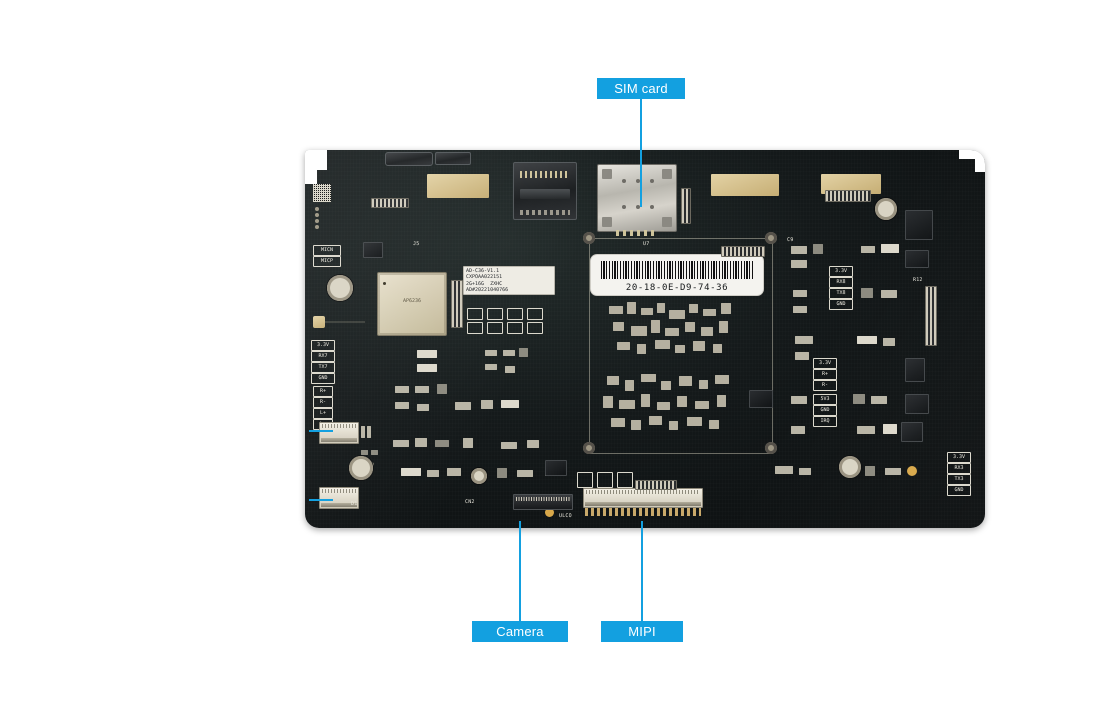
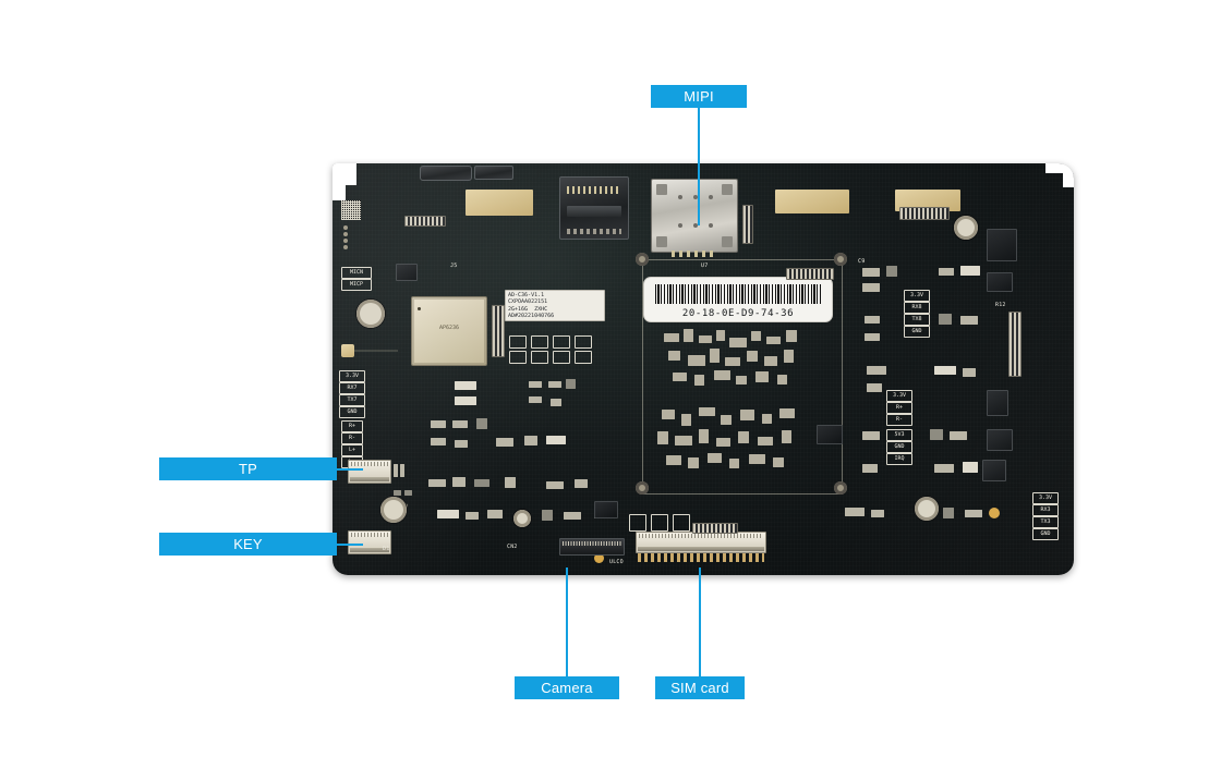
- SIM card
+ MIPI
+ TP
+ KEY
  Camera
- MIPI
+ SIM card
